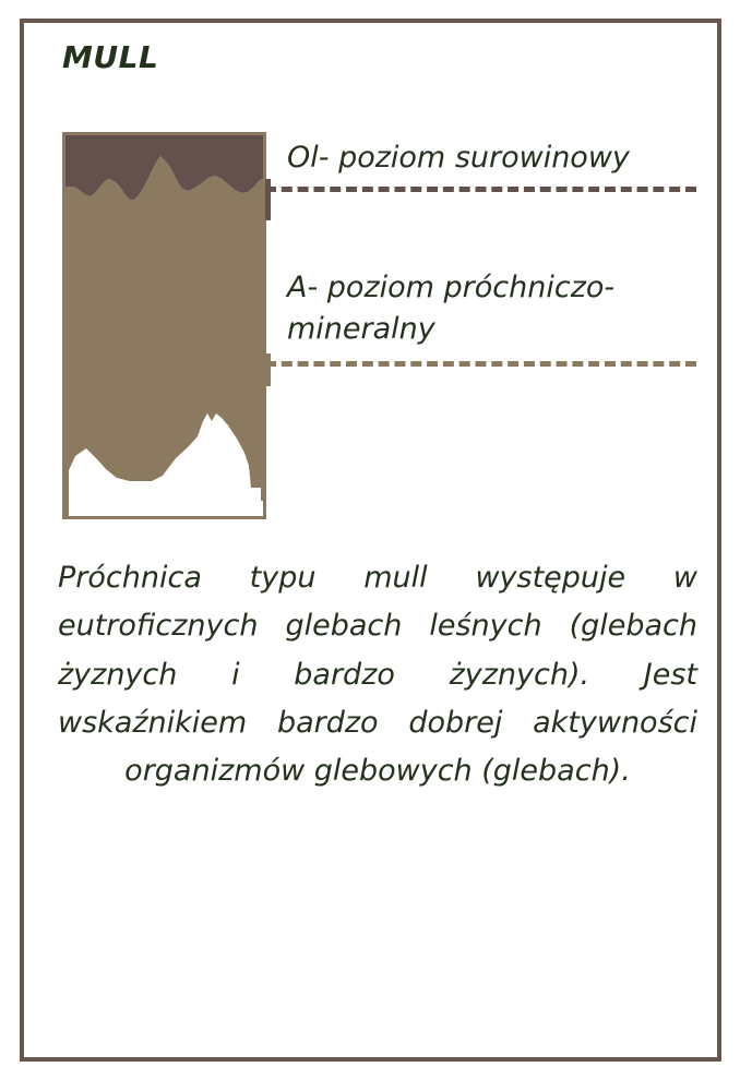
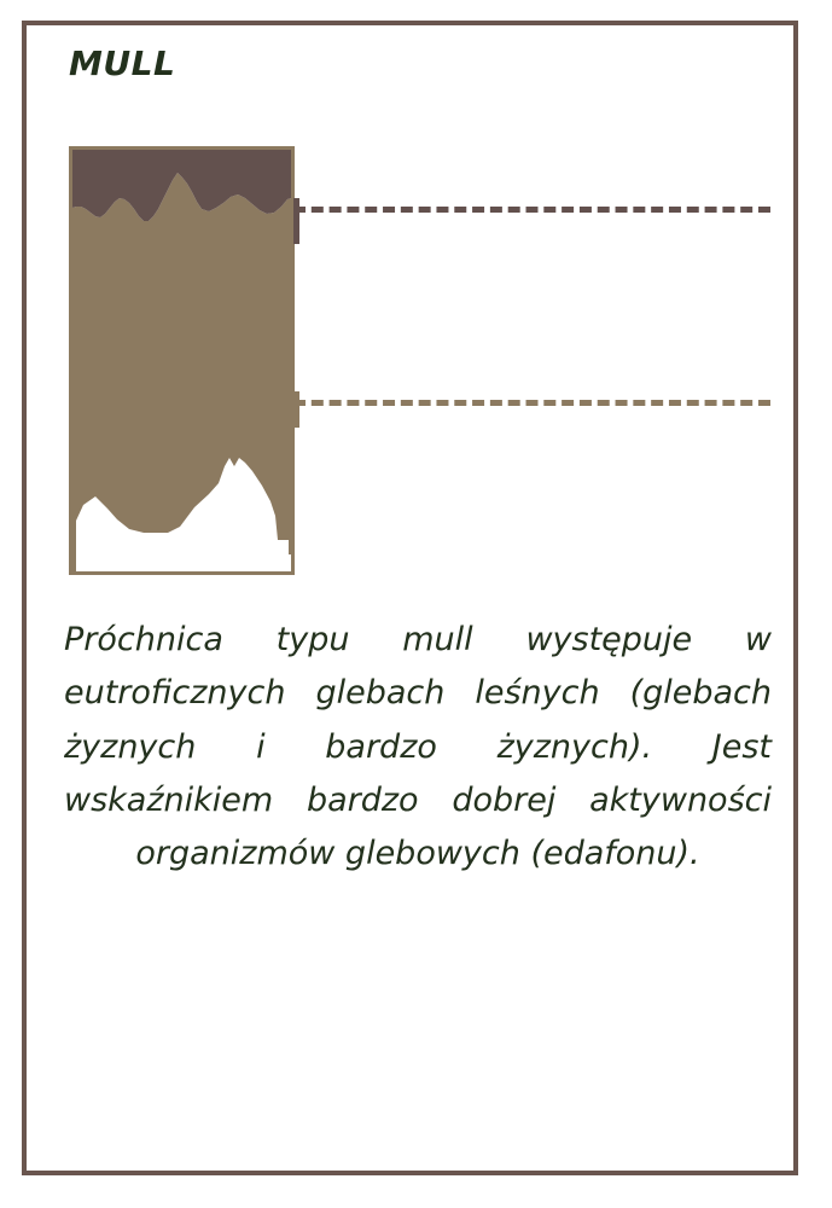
  MULL
- Ol- poziom surowinowy
- A- poziom próchniczo-
- mineralny
- Próchnica typu mull występuje w eutroficznych glebach leśnych (glebach żyznych i bardzo żyznych). Jest wskaźnikiem bardzo dobrej aktywności organizmów glebowych (glebach).
+ Próchnica typu mull występuje w eutroficznych glebach leśnych (glebach żyznych i bardzo żyznych). Jest wskaźnikiem bardzo dobrej aktywności organizmów glebowych (edafonu).
